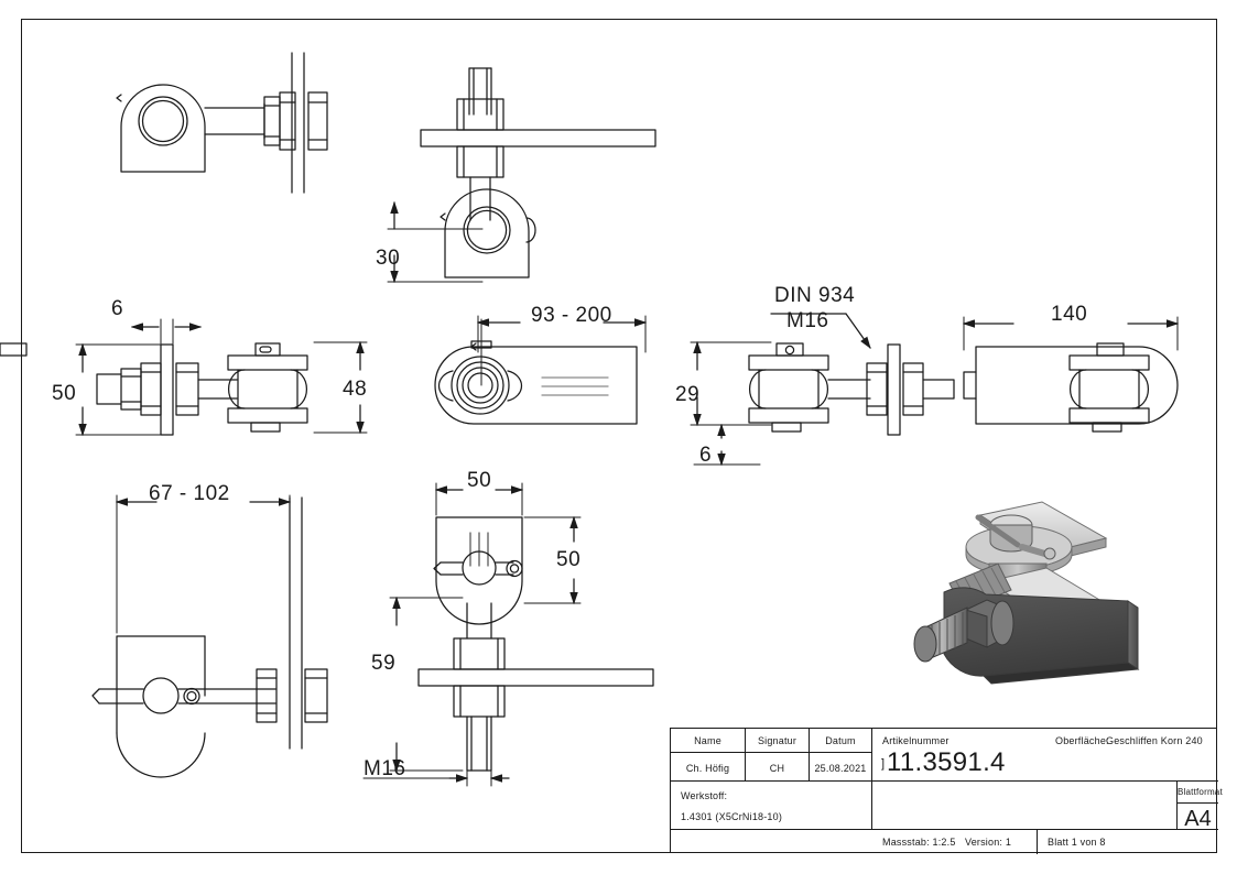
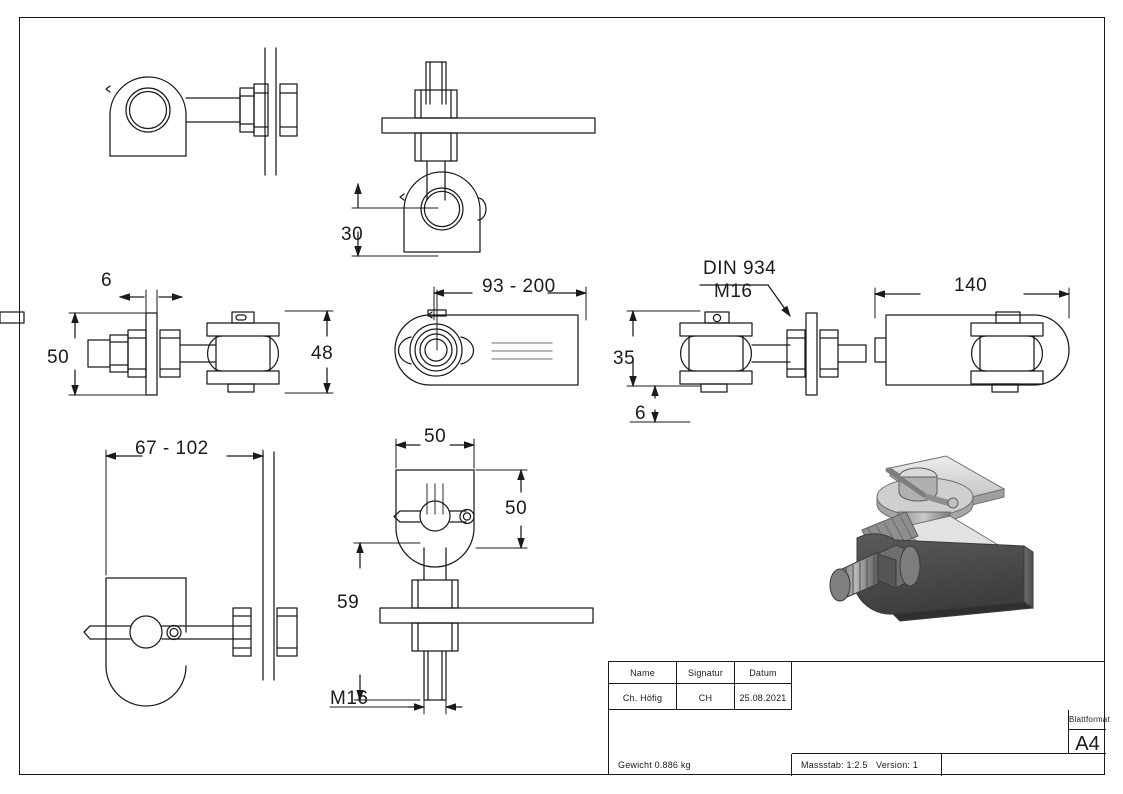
  30
  93 - 200
  6
  50
  48
  DIN 934
  M16
- 29
+ 35
  6
  140
  67 - 102
  50
  50
  59
  M16
  Name
  Signatur
  Datum
  Ch. Höfig
  CH
  25.08.2021
- Artikelnummer
- Oberfläche:
- Geschliffen Korn 240
- ]
- 11.3591.4
- Werkstoff:
- 1.4301 (X5CrNi18-10)
  Blattformat
  A4
+ Gewicht 0.886 kg
  Massstab: 1:2.5
  Version: 1
- Blatt 1 von 8
